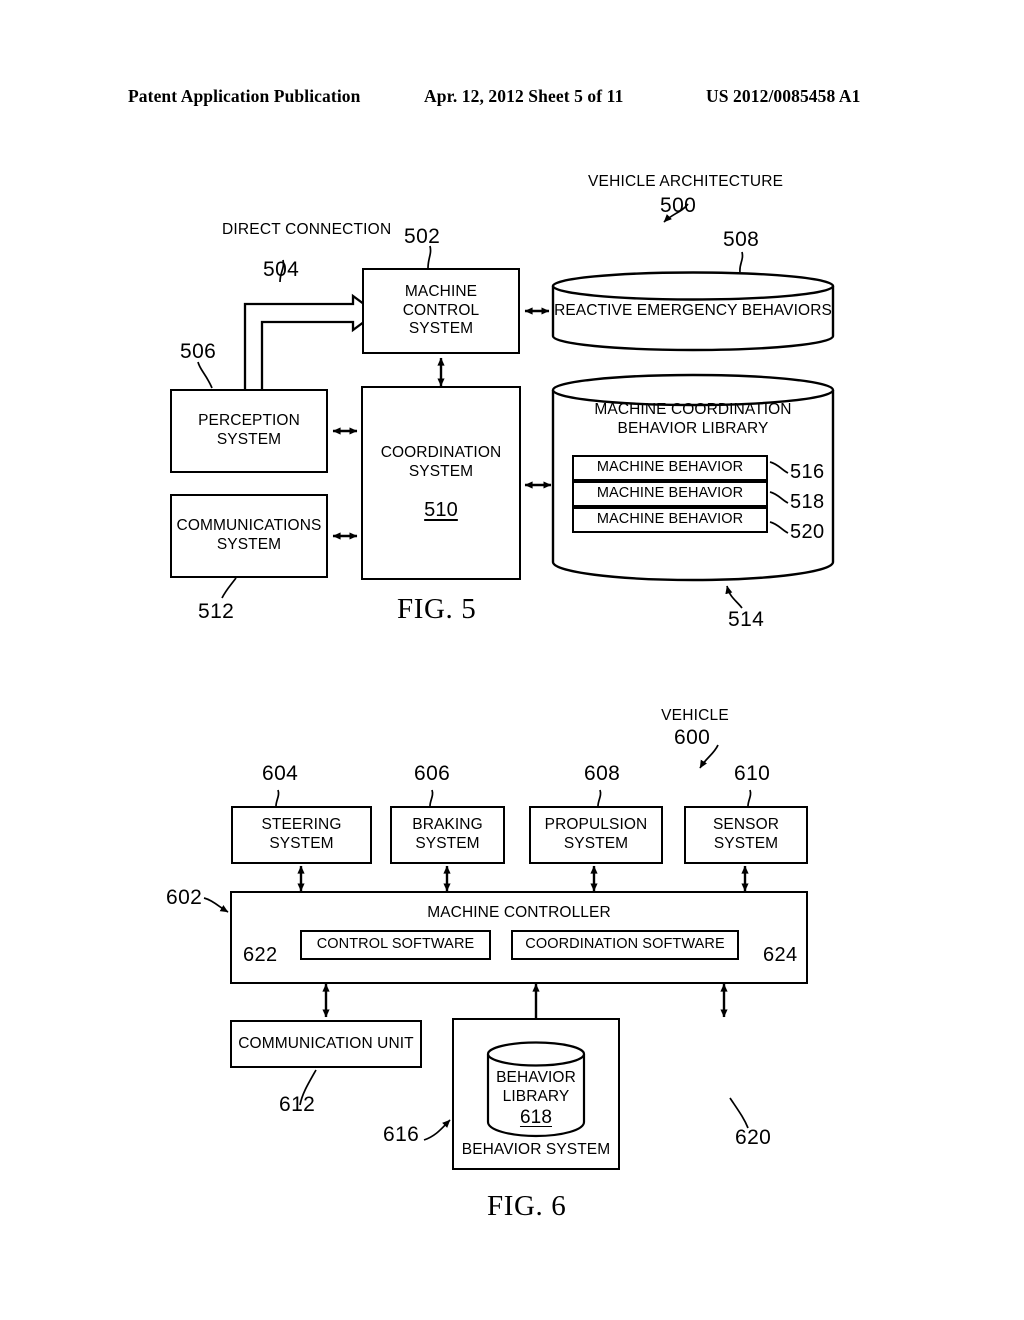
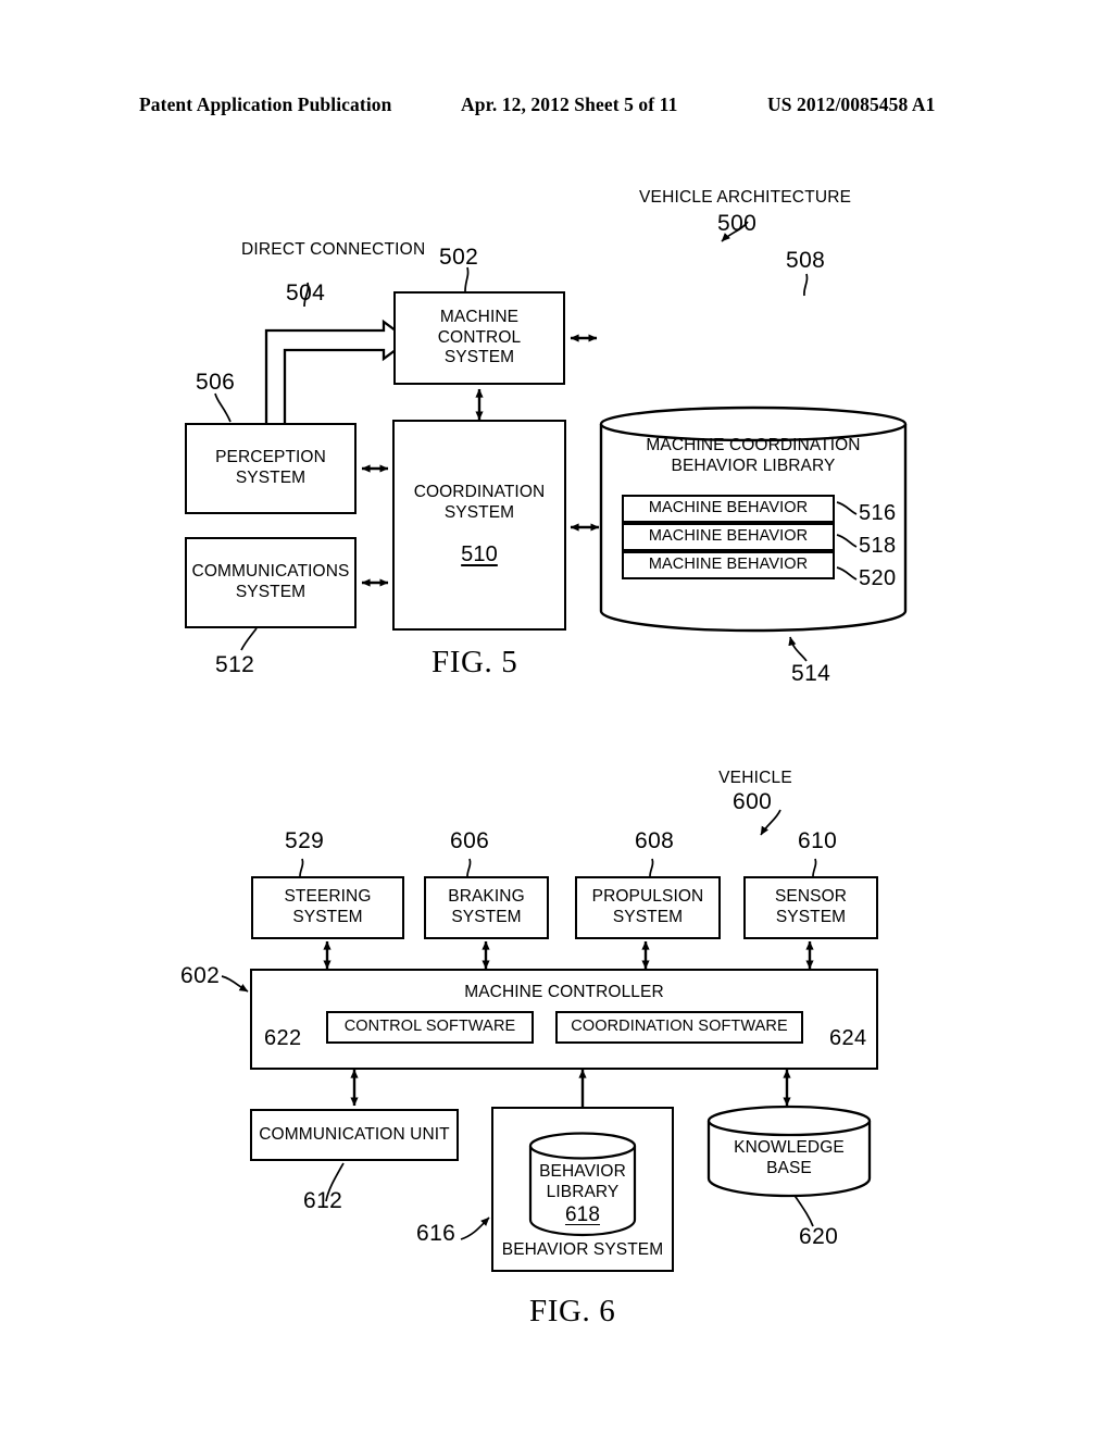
  Patent Application Publication
  Apr. 12, 2012 Sheet 5 of 11
  US 2012/0085458 A1
  VEHICLE ARCHITECTURE
  500
  DIRECT CONNECTION
  504
  502
  MACHINE
  CONTROL
  SYSTEM
  506
  PERCEPTION
  SYSTEM
  COMMUNICATIONS
  SYSTEM
  512
  COORDINATION
  SYSTEM
  510
  508
- REACTIVE EMERGENCY BEHAVIORS
  MACHINE COORDINATION
  BEHAVIOR LIBRARY
  MACHINE BEHAVIOR
  MACHINE BEHAVIOR
  MACHINE BEHAVIOR
  516
  518
  520
  514
  FIG. 5
  VEHICLE
  600
- 604
+ 529
  606
  608
  610
  STEERING
  SYSTEM
  BRAKING
  SYSTEM
  PROPULSION
  SYSTEM
  SENSOR
  SYSTEM
  602
  MACHINE CONTROLLER
  622
  CONTROL SOFTWARE
  COORDINATION SOFTWARE
  624
  COMMUNICATION UNIT
  612
  616
  BEHAVIOR SYSTEM
  BEHAVIOR
  LIBRARY
  618
+ KNOWLEDGE
+ BASE
  620
  FIG. 6
